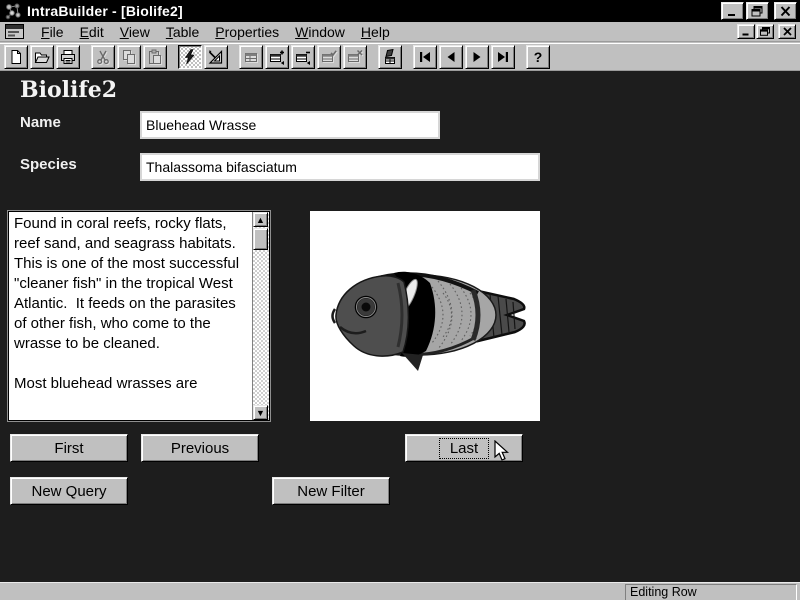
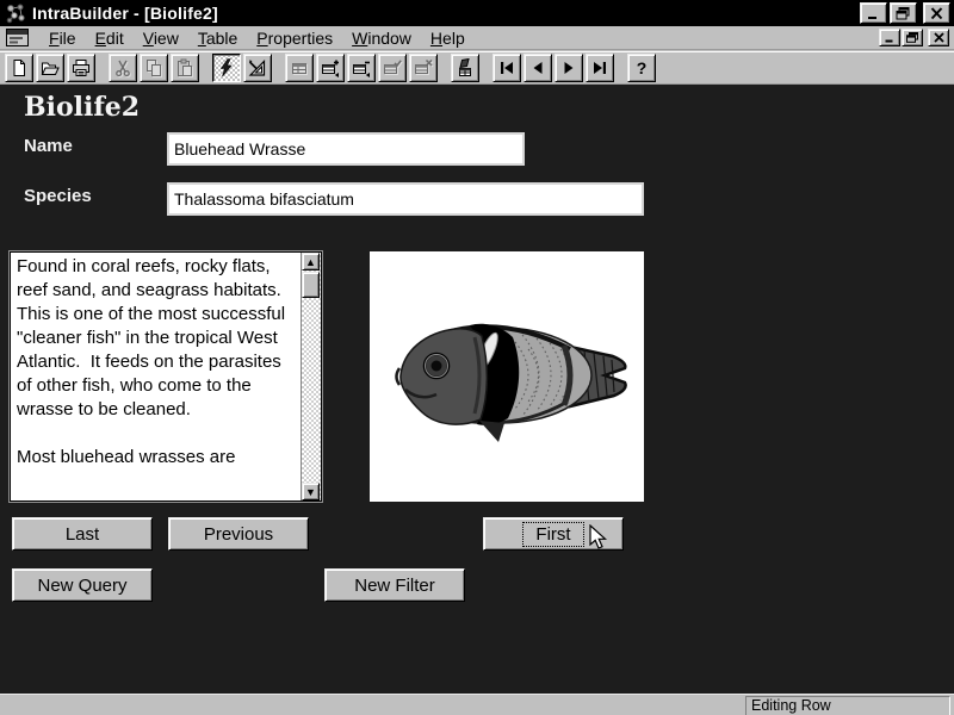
  IntraBuilder - [Biolife2]
  File
  Edit
  View
  Table
  Properties
  Window
  Help
  ?
  Biolife2
  Name
  Bluehead Wrasse
  Species
  Thalassoma bifasciatum
  Found in coral reefs, rocky flats, reef sand, and seagrass habitats. This is one of the most successful "cleaner fish" in the tropical West Atlantic. It feeds on the parasites of other fish, who come to the wrasse to be cleaned.
  Most bluehead wrasses are
  ▲
  ▼
- First
+ Last
  Previous
- Last
+ First
  New Query
  New Filter
  Editing Row
